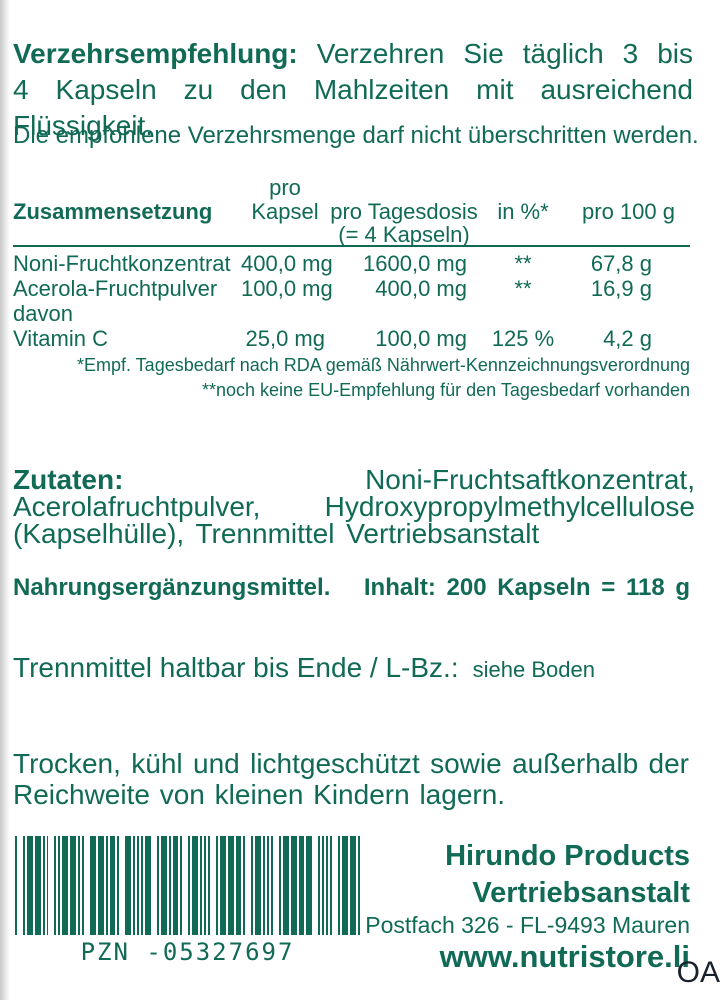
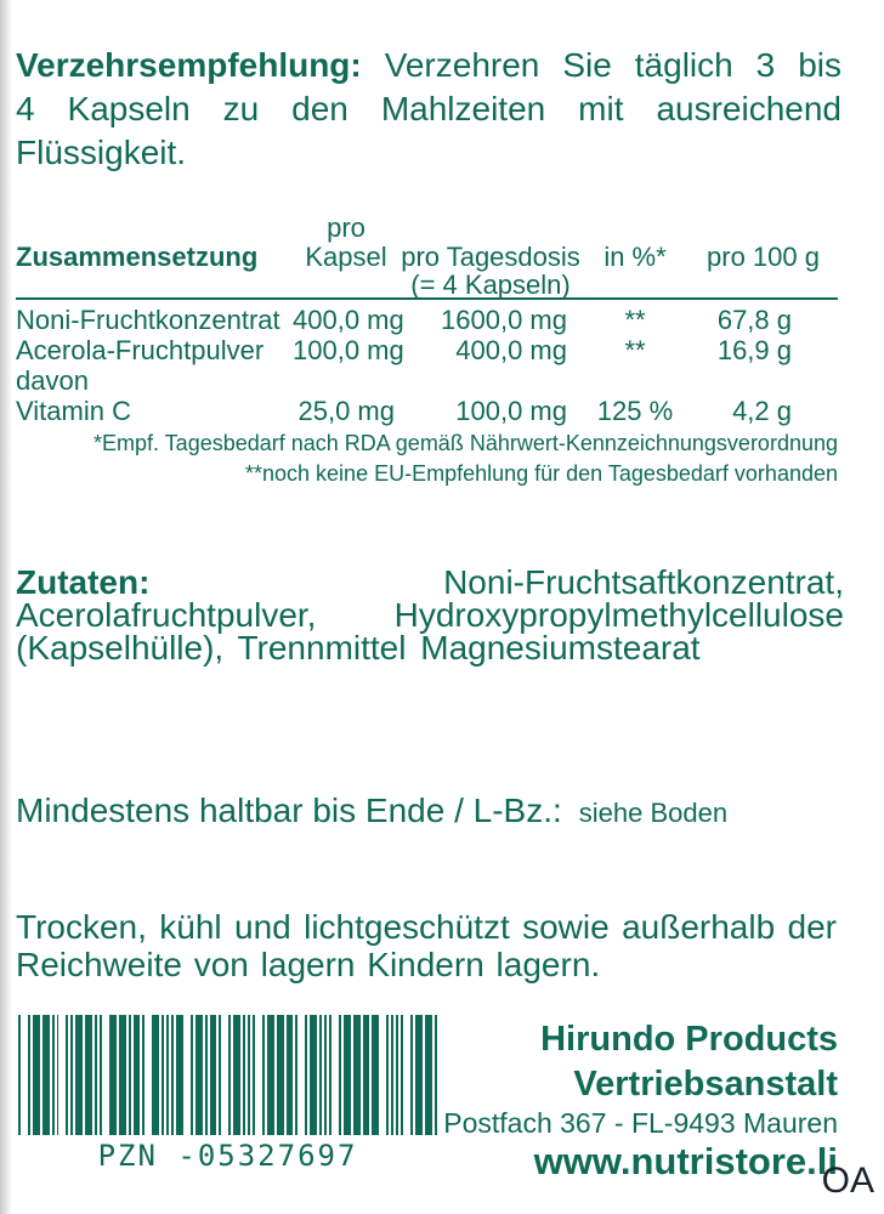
  Verzehrsempfehlung: Verzehren Sie täglich 3 bis 4 Kapseln zu den Mahlzeiten mit ausreichend Flüssigkeit.
- Die empfohlene Verzehrsmenge darf nicht überschritten werden.
  Zusammensetzung
  pro Kapsel
  pro Tagesdosis
  in %*
  pro 100 g
  (= 4 Kapseln)
  Noni-Fruchtkonzentrat
  400,0 mg
  1600,0 mg
  **
  67,8 g
  Acerola-Fruchtpulver
  100,0 mg
  400,0 mg
  **
  16,9 g
  davon
  Vitamin C
  25,0 mg
  100,0 mg
  125 %
  4,2 g
  *Empf. Tagesbedarf nach RDA gemäß Nährwert-Kennzeichnungsverordnung
  **noch keine EU-Empfehlung für den Tagesbedarf vorhanden
- Zutaten: Noni-Fruchtsaftkonzentrat, Acerolafruchtpulver, Hydroxypropylmethylcellulose (Kapselhülle), Trennmittel Vertriebsanstalt
+ Zutaten: Noni-Fruchtsaftkonzentrat, Acerolafruchtpulver, Hydroxypropylmethylcellulose (Kapselhülle), Trennmittel Magnesiumstearat
- Nahrungsergänzungsmittel.
- Inhalt: 200 Kapseln = 118 g
- Trennmittel haltbar bis Ende / L-Bz.: siehe Boden
+ Mindestens haltbar bis Ende / L-Bz.: siehe Boden
- Trocken, kühl und lichtgeschützt sowie außerhalb der Reichweite von kleinen Kindern lagern.
+ Trocken, kühl und lichtgeschützt sowie außerhalb der Reichweite von lagern Kindern lagern.
  PZN -05327697
  Hirundo Products
  Vertriebsanstalt
- Postfach 326 - FL-9493 Mauren
+ Postfach 367 - FL-9493 Mauren
  www.nutristore.li
  OA
